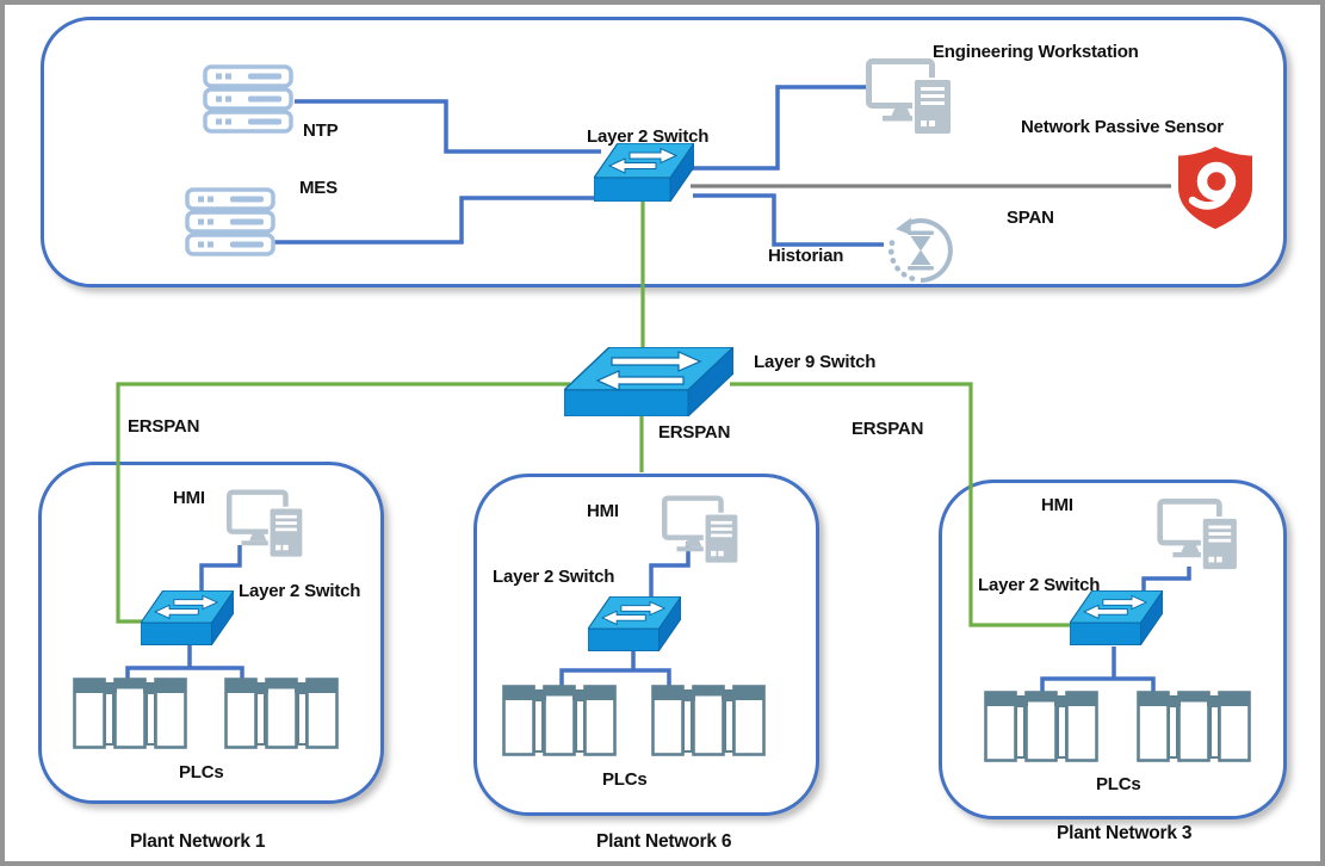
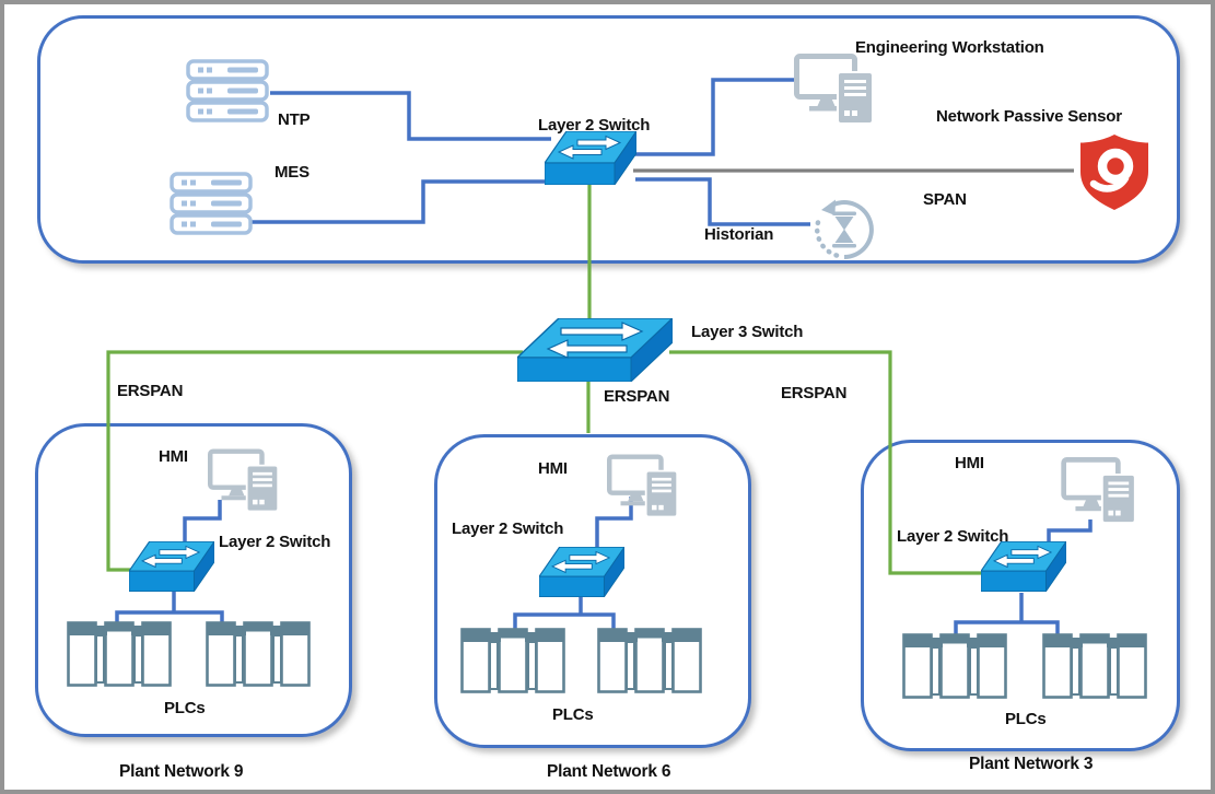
  NTP
  MES
  Layer 2 Switch
  Engineering Workstation
  Network Passive Sensor
  SPAN
  Historian
- Layer 9 Switch
+ Layer 3 Switch
  ERSPAN
  ERSPAN
  ERSPAN
  HMI
  Layer 2 Switch
  PLCs
- Plant Network 1
+ Plant Network 9
  HMI
  Layer 2 Switch
  PLCs
  Plant Network 6
  HMI
  Layer 2 Switch
  PLCs
  Plant Network 3
